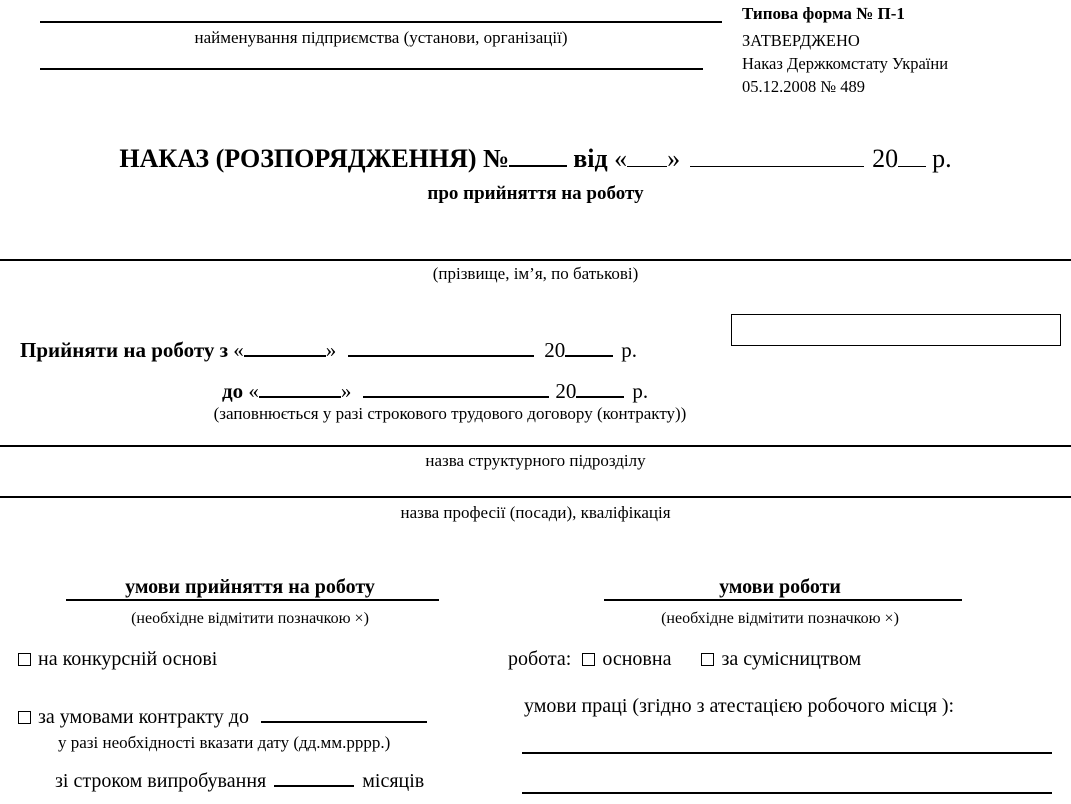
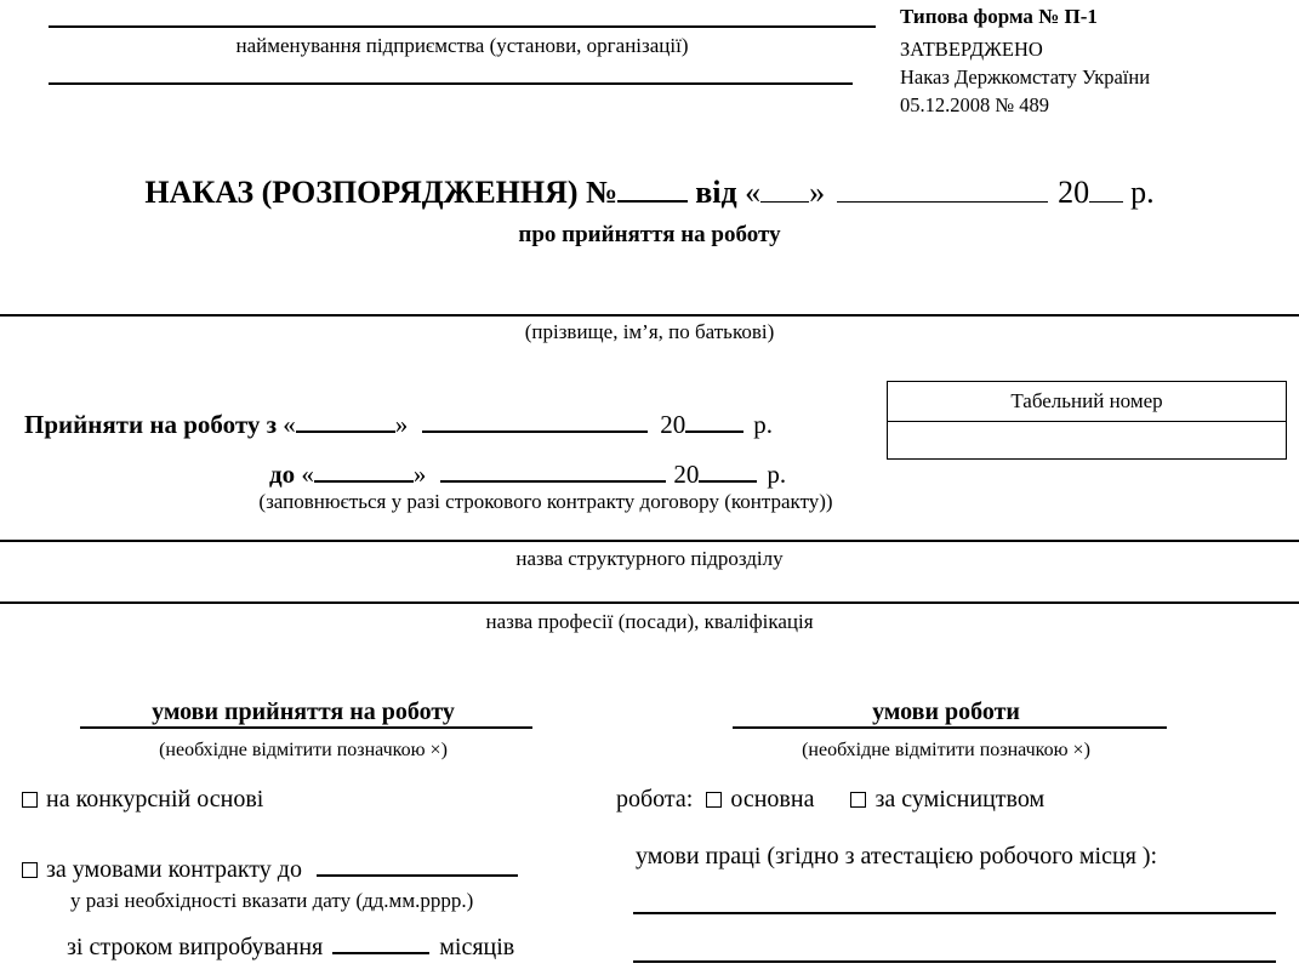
  найменування підприємства (установи, організації)
  Типова форма № П-1
  ЗАТВЕРДЖЕНО
  Наказ Держкомстату України
  05.12.2008 № 489
  НАКАЗ (РОЗПОРЯДЖЕННЯ) № від « » 20 р.
  про прийняття на роботу
  (прізвище, ім’я, по батькові)
  Прийняти на роботу з « » 20 р.
  до « » 20 р.
- (заповнюється у разі строкового трудового договору (контракту))
+ (заповнюється у разі строкового контракту договору (контракту))
+ Табельний номер
  назва структурного підрозділу
  назва професії (посади), кваліфікація
  умови прийняття на роботу
  (необхідне відмітити позначкою ×)
  на конкурсній основі
  за умовами контракту до
  у разі необхідності вказати дату (дд.мм.рррр.)
  зі строком випробування місяців
  умови роботи
  (необхідне відмітити позначкою ×)
  робота: основна за сумісництвом
  умови праці (згідно з атестацією робочого місця ):
